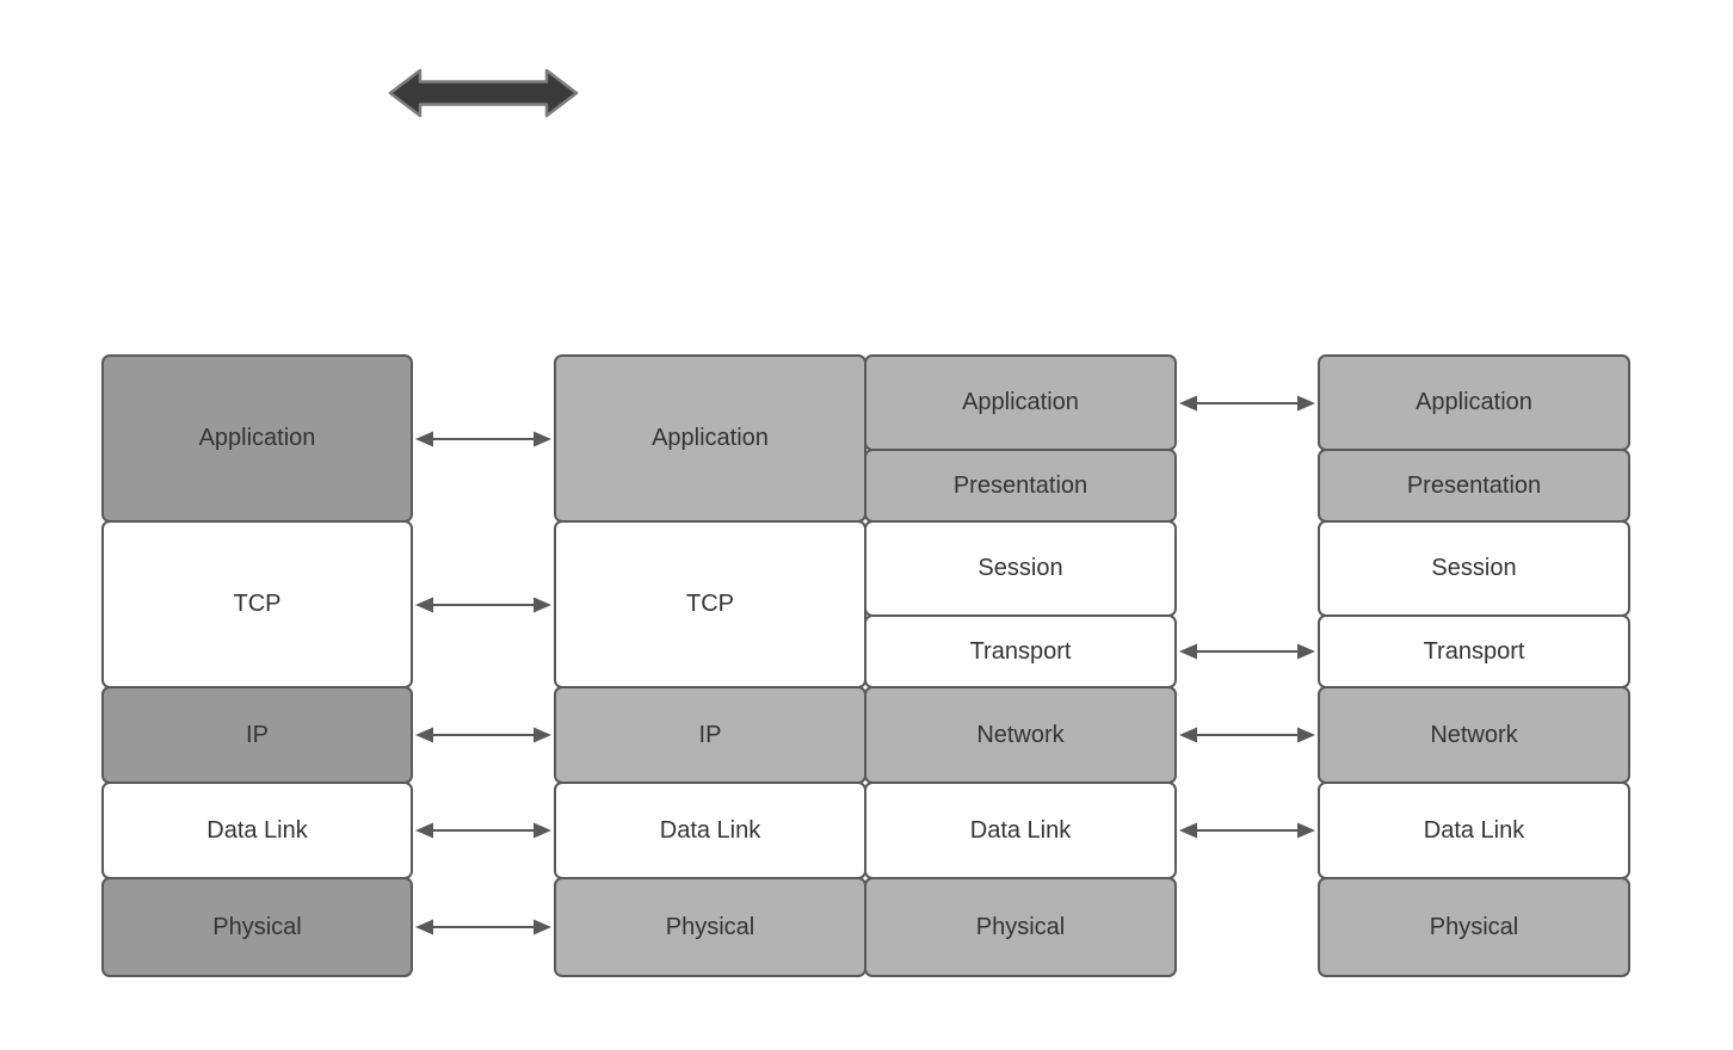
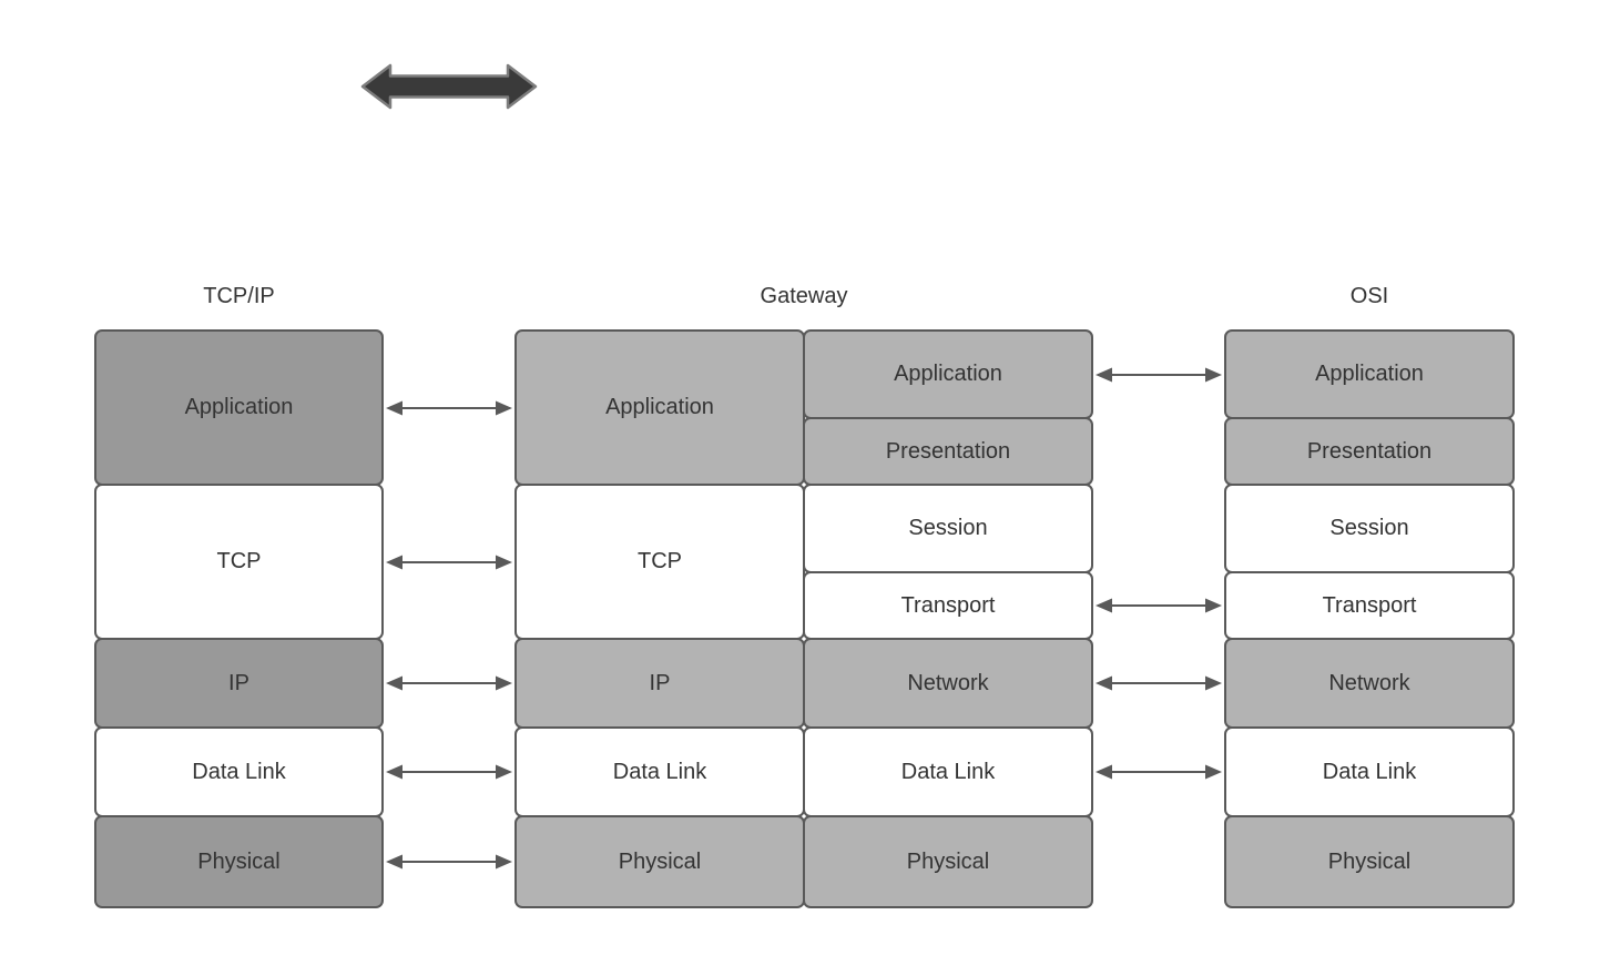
+ TCP/IP
+ Gateway
+ OSI
  Application
  TCP
  IP
  Data Link
  Physical
  Application
  TCP
  IP
  Data Link
  Physical
  Application
  Presentation
  Session
  Transport
  Network
  Data Link
  Physical
  Application
  Presentation
  Session
  Transport
  Network
  Data Link
  Physical
